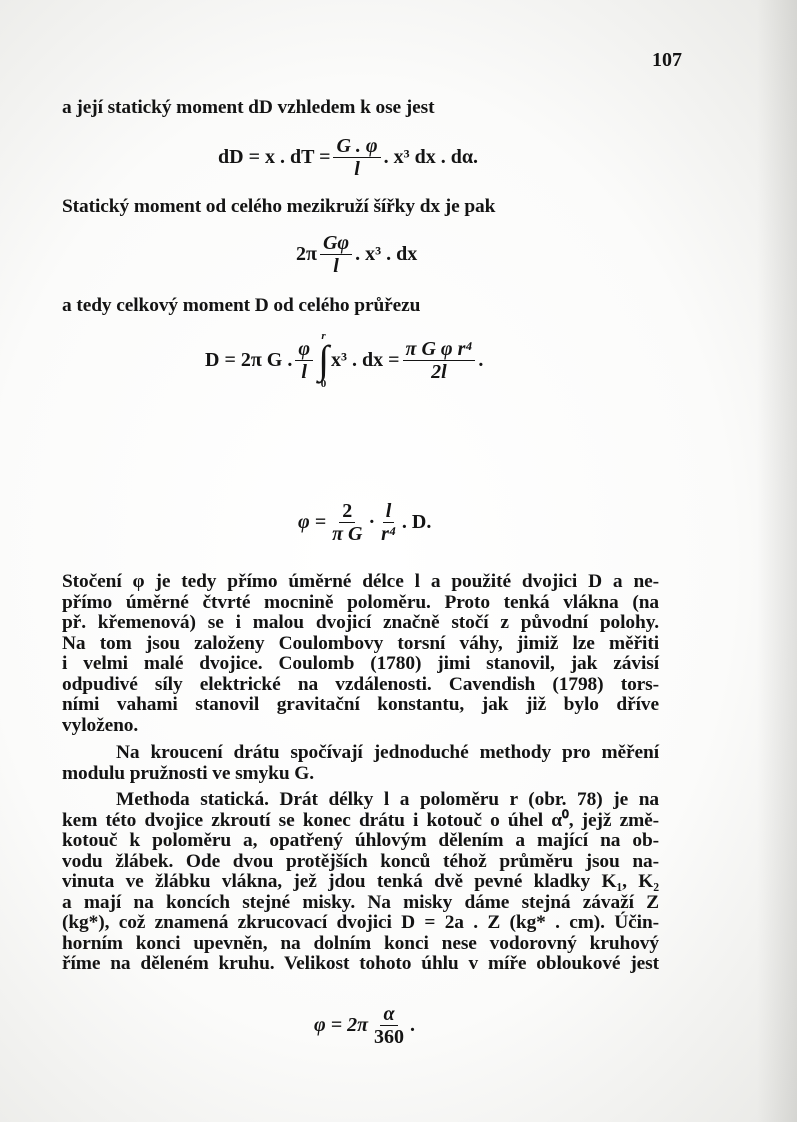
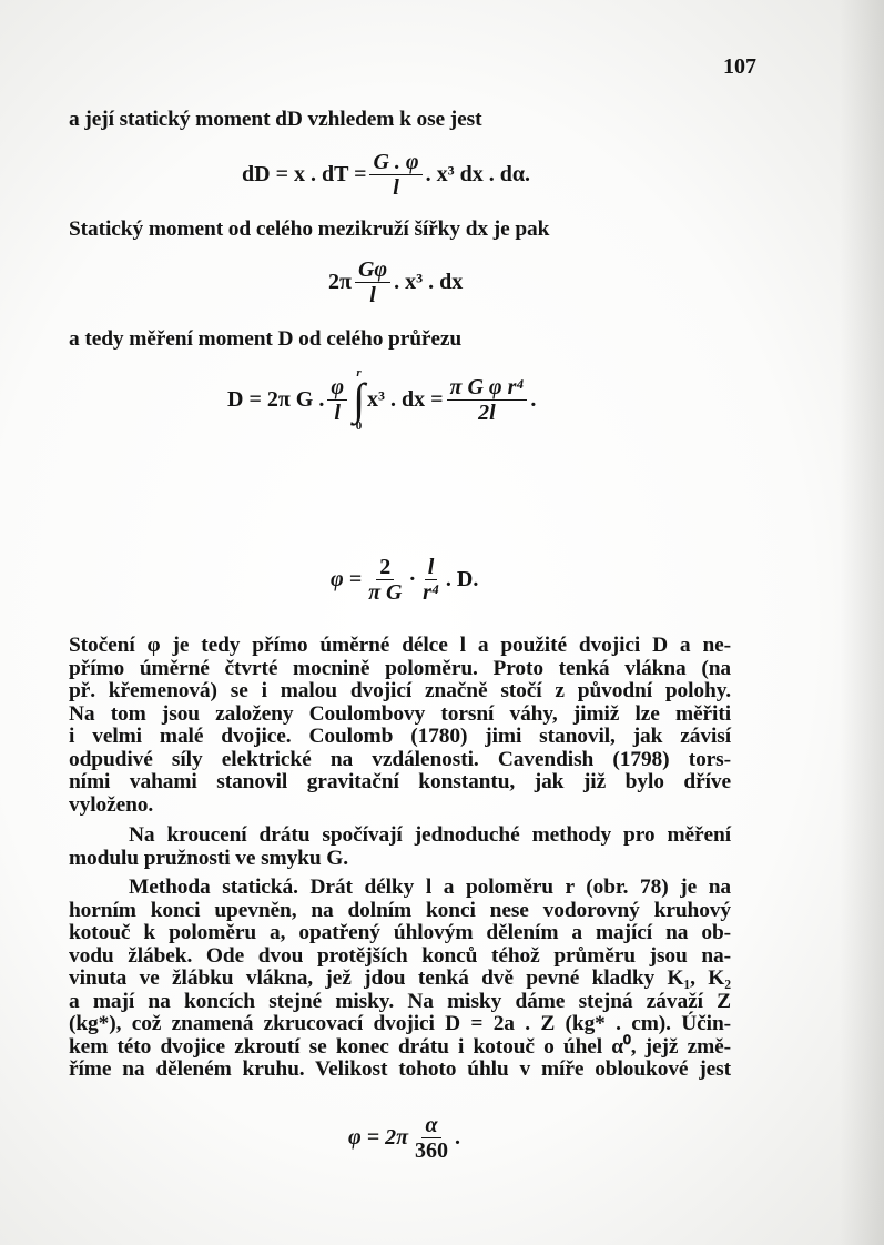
  107
  a její statický moment dD vzhledem k ose jest
  dD = x . dT =
  G . φ
  l
  . x³ dx . dα.
  Statický moment od celého mezikruží šířky dx je pak
  2π
  Gφ
  l
  . x³ . dx
- a tedy celkový moment D od celého průřezu
+ a tedy měření moment D od celého průřezu
  D = 2π G .
  φ
  l
  r
  ∫
  0
  x³ . dx =
  π G φ r⁴
  2l
  .
  φ =
  2
  π G
  ·
  l
  r⁴
  . D.
  Stočení φ je tedy přímo úměrné délce l a použité dvojici D a ne-
  přímo úměrné čtvrté mocnině poloměru. Proto tenká vlákna (na
  př. křemenová) se i malou dvojicí značně stočí z původní polohy.
  Na tom jsou založeny Coulombovy torsní váhy, jimiž lze měřiti
  i velmi malé dvojice. Coulomb (1780) jimi stanovil, jak závisí
  odpudivé síly elektrické na vzdálenosti. Cavendish (1798) tors-
  ními vahami stanovil gravitační konstantu, jak již bylo dříve
  vyloženo.
  Na kroucení drátu spočívají jednoduché methody pro měření
  modulu pružnosti ve smyku G.
  Methoda statická. Drát délky l a poloměru r (obr. 78) je na
- kem této dvojice zkroutí se konec drátu i kotouč o úhel α⁰, jejž změ-
+ horním konci upevněn, na dolním konci nese vodorovný kruhový
  kotouč k poloměru a, opatřený úhlovým dělením a mající na ob-
  vodu žlábek. Ode dvou protějších konců téhož průměru jsou na-
  vinuta ve žlábku vlákna, jež jdou tenká dvě pevné kladky K₁, K₂
  a mají na koncích stejné misky. Na misky dáme stejná závaží Z
  (kg*), což znamená zkrucovací dvojici D = 2a . Z (kg* . cm). Účin-
- horním konci upevněn, na dolním konci nese vodorovný kruhový
+ kem této dvojice zkroutí se konec drátu i kotouč o úhel α⁰, jejž změ-
  říme na děleném kruhu. Velikost tohoto úhlu v míře obloukové jest
  φ = 2π
  α
  360
  .
